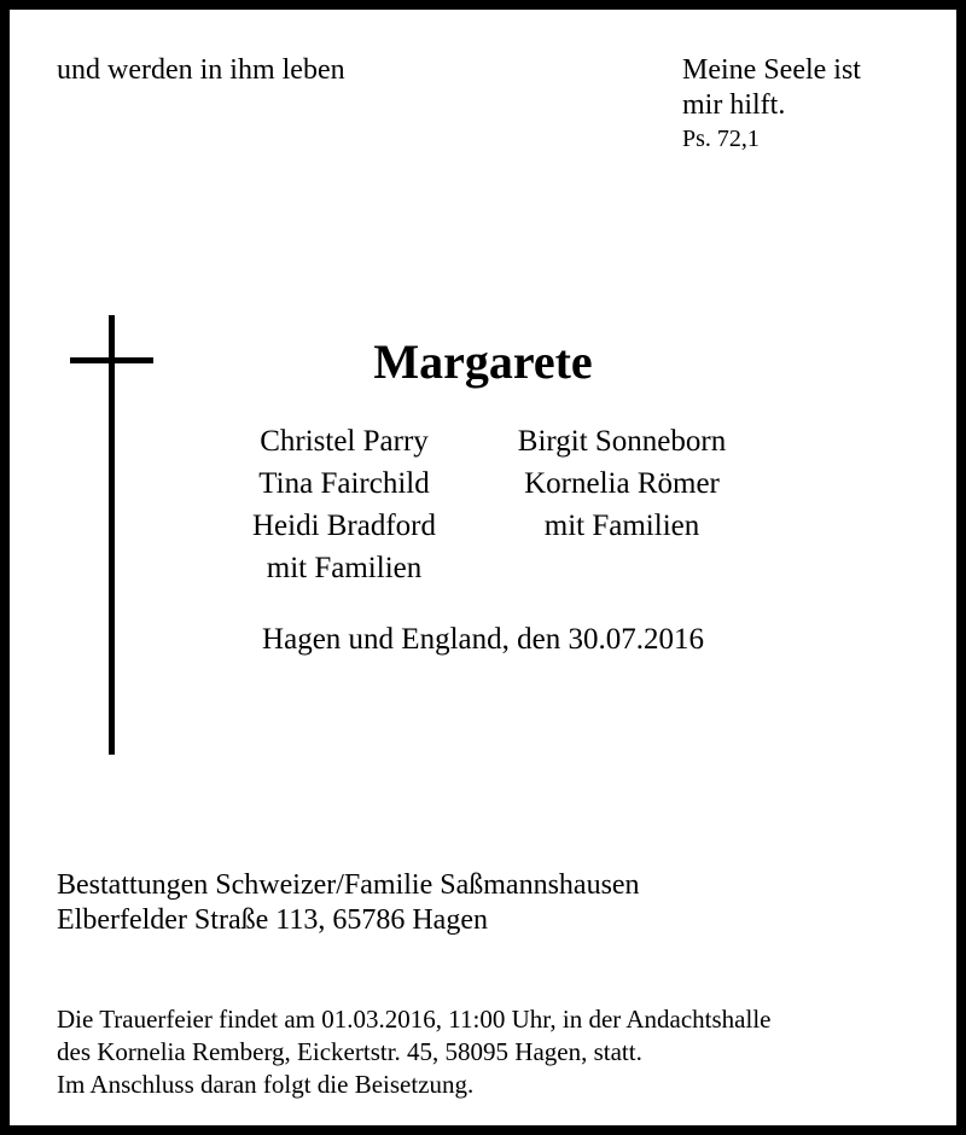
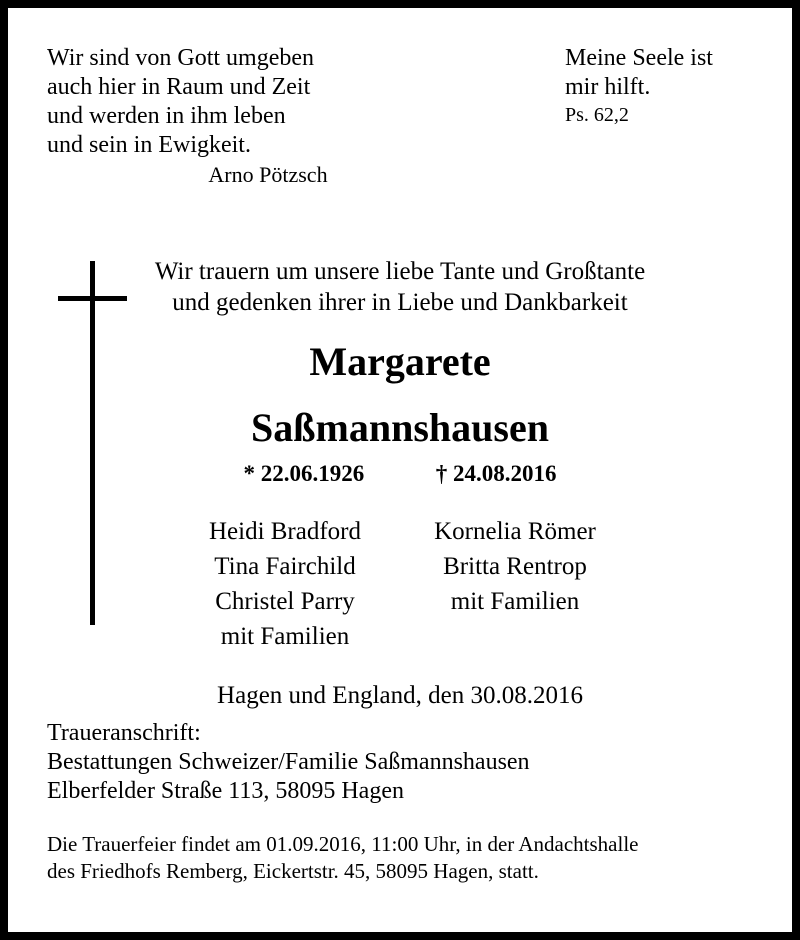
+ Wir sind von Gott umgeben
+ auch hier in Raum und Zeit
  und werden in ihm leben
+ und sein in Ewigkeit.
+ Arno Pötzsch
  Meine Seele ist
  mir hilft.
- Ps. 72,1
+ Ps. 62,2
+ Wir trauern um unsere liebe Tante und Großtante
+ und gedenken ihrer in Liebe und Dankbarkeit
  Margarete
+ Saßmannshausen
+ * 22.06.1926 † 24.08.2016
- Christel Parry
+ Heidi Bradford
  Tina Fairchild
- Heidi Bradford
+ Christel Parry
  mit Familien
- Birgit Sonneborn
  Kornelia Römer
+ Britta Rentrop
  mit Familien
- Hagen und England, den 30.07.2016
+ Hagen und England, den 30.08.2016
+ Traueranschrift:
  Bestattungen Schweizer/Familie Saßmannshausen
- Elberfelder Straße 113, 65786 Hagen
+ Elberfelder Straße 113, 58095 Hagen
- Die Trauerfeier findet am 01.03.2016, 11:00 Uhr, in der Andachtshalle
+ Die Trauerfeier findet am 01.09.2016, 11:00 Uhr, in der Andachtshalle
- des Kornelia Remberg, Eickertstr. 45, 58095 Hagen, statt.
+ des Friedhofs Remberg, Eickertstr. 45, 58095 Hagen, statt.
- Im Anschluss daran folgt die Beisetzung.
